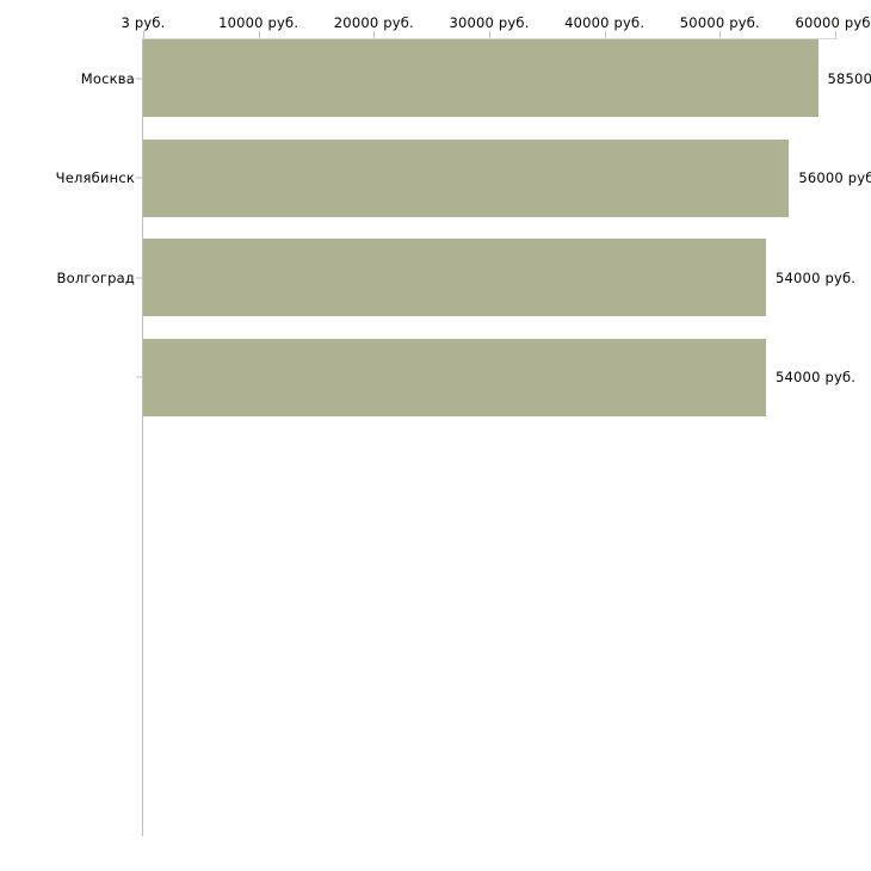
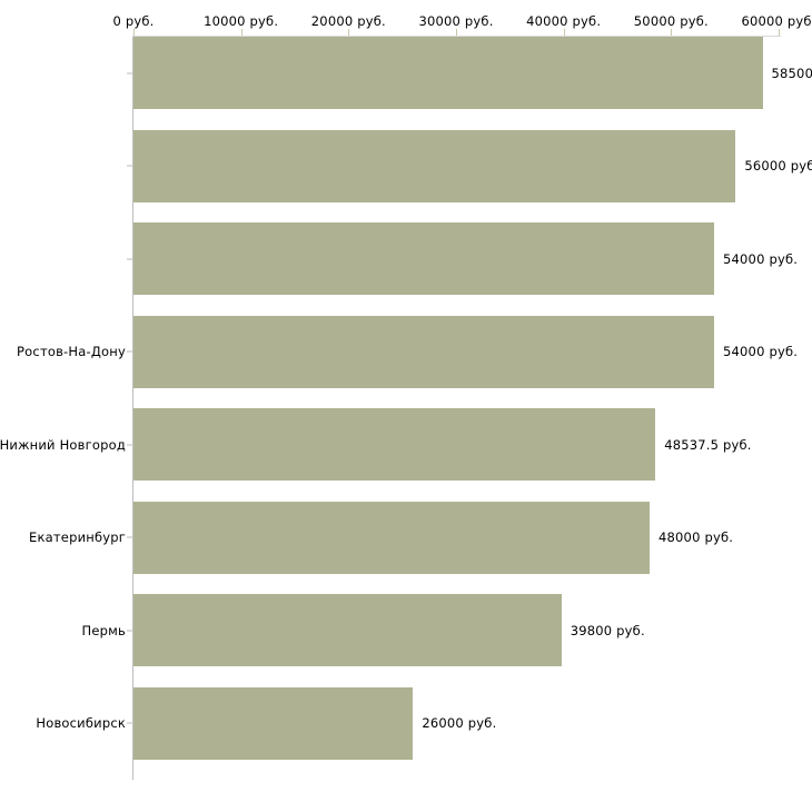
- 3 руб.
+ 0 руб.
  10000 руб.
  20000 руб.
  30000 руб.
  40000 руб.
  50000 руб.
  60000 руб
- Москва
- Челябинск
  56000 руб
- Волгоград
  54000 руб.
+ Ростов-На-Дону
  54000 руб.
+ Нижний Новгород
+ 48537.5 руб.
+ Екатеринбург
+ 48000 руб.
+ Пермь
+ 39800 руб.
+ Новосибирск
+ 26000 руб.
